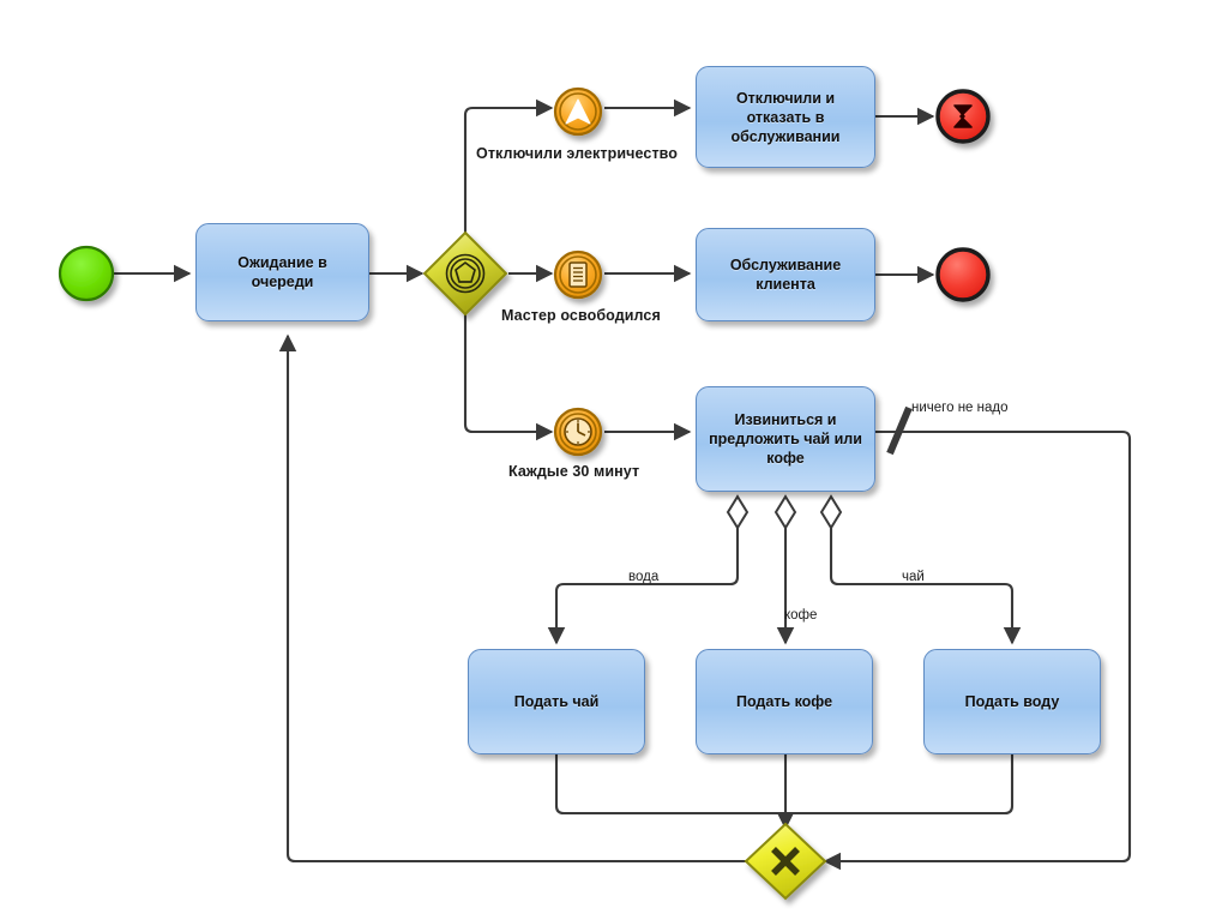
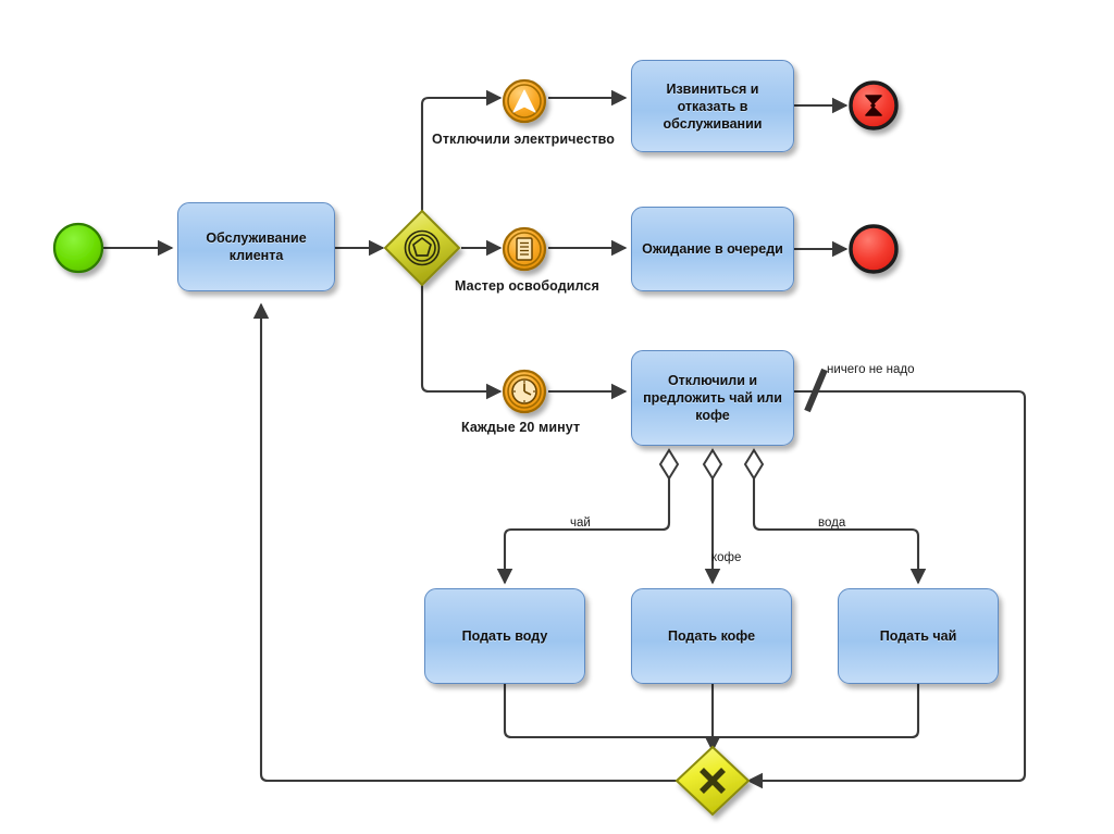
- Ожидание в очереди
+ Обслуживание клиента
- Отключили и отказать в обслуживании
+ Извиниться и отказать в обслуживании
- Обслуживание клиента
+ Ожидание в очереди
- Извиниться и предложить чай или кофе
+ Отключили и предложить чай или кофе
- Подать чай
+ Подать воду
  Подать кофе
- Подать воду
+ Подать чай
  Отключили электричество
  Мастер освободился
- Каждые 30 минут
+ Каждые 20 минут
- вода
+ чай
  кофе
- чай
+ вода
  ничего не надо
